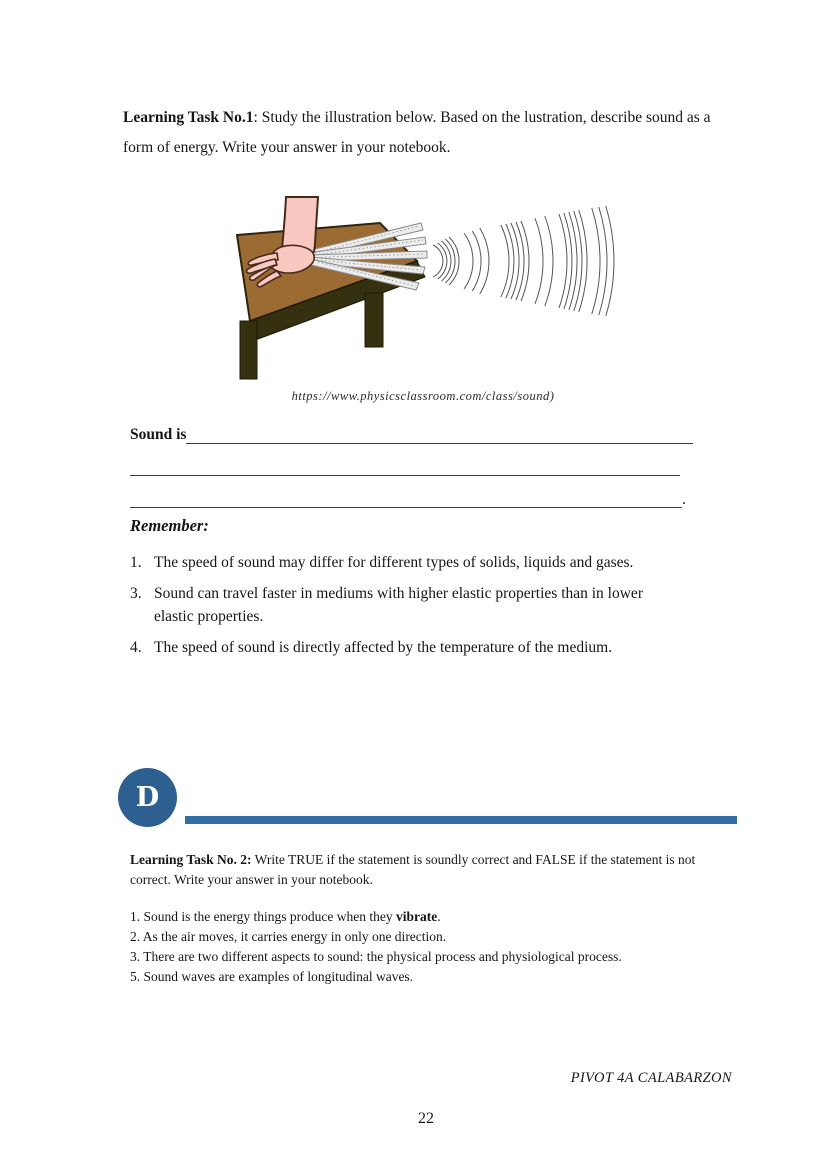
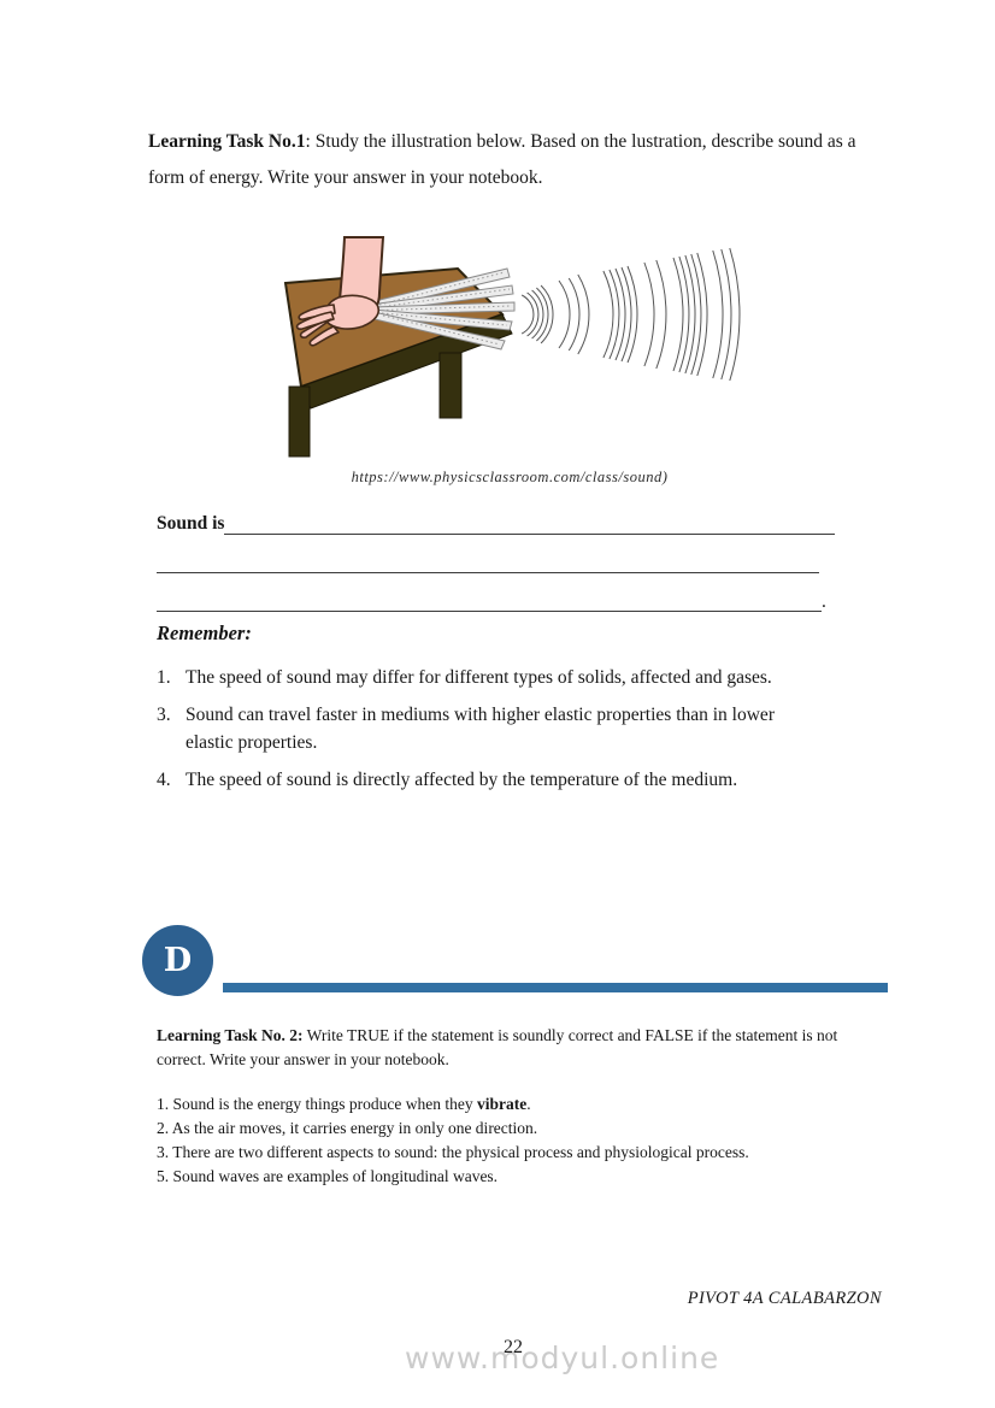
  Learning Task No.1: Study the illustration below. Based on the lustration, describe sound as a form of energy. Write your answer in your notebook.
  https://www.physicsclassroom.com/class/sound)
  Sound is
  .
  Remember:
  1.
- The speed of sound may differ for different types of solids, liquids and gases.
+ The speed of sound may differ for different types of solids, affected and gases.
  3.
  Sound can travel faster in mediums with higher elastic properties than in lower elastic properties.
  4.
  The speed of sound is directly affected by the temperature of the medium.
  D
  Learning Task No. 2: Write TRUE if the statement is soundly correct and FALSE if the statement is not correct. Write your answer in your notebook.
  1. Sound is the energy things produce when they vibrate.
  2. As the air moves, it carries energy in only one direction.
  3. There are two different aspects to sound: the physical process and physiological process.
  5. Sound waves are examples of longitudinal waves.
  PIVOT 4A CALABARZON
+ www.modyul.online
  22
